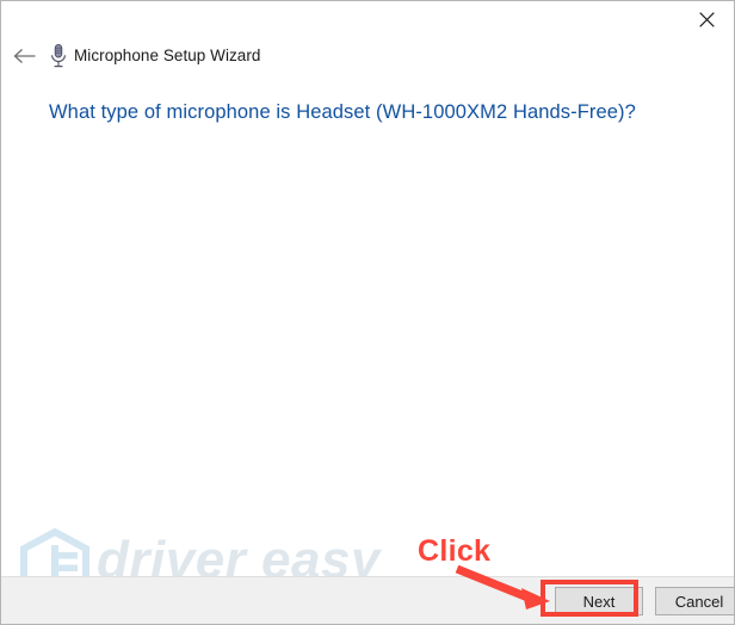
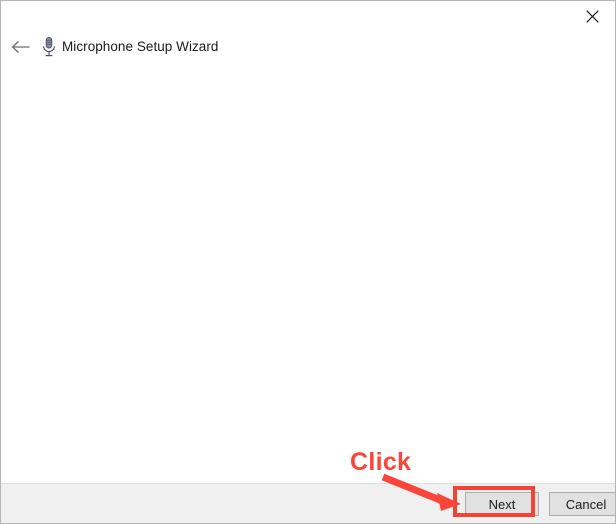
  Microphone Setup Wizard
- What type of microphone is Headset (WH-1000XM2 Hands-Free)?
- driver easy
  Next
  Cancel
  Click
